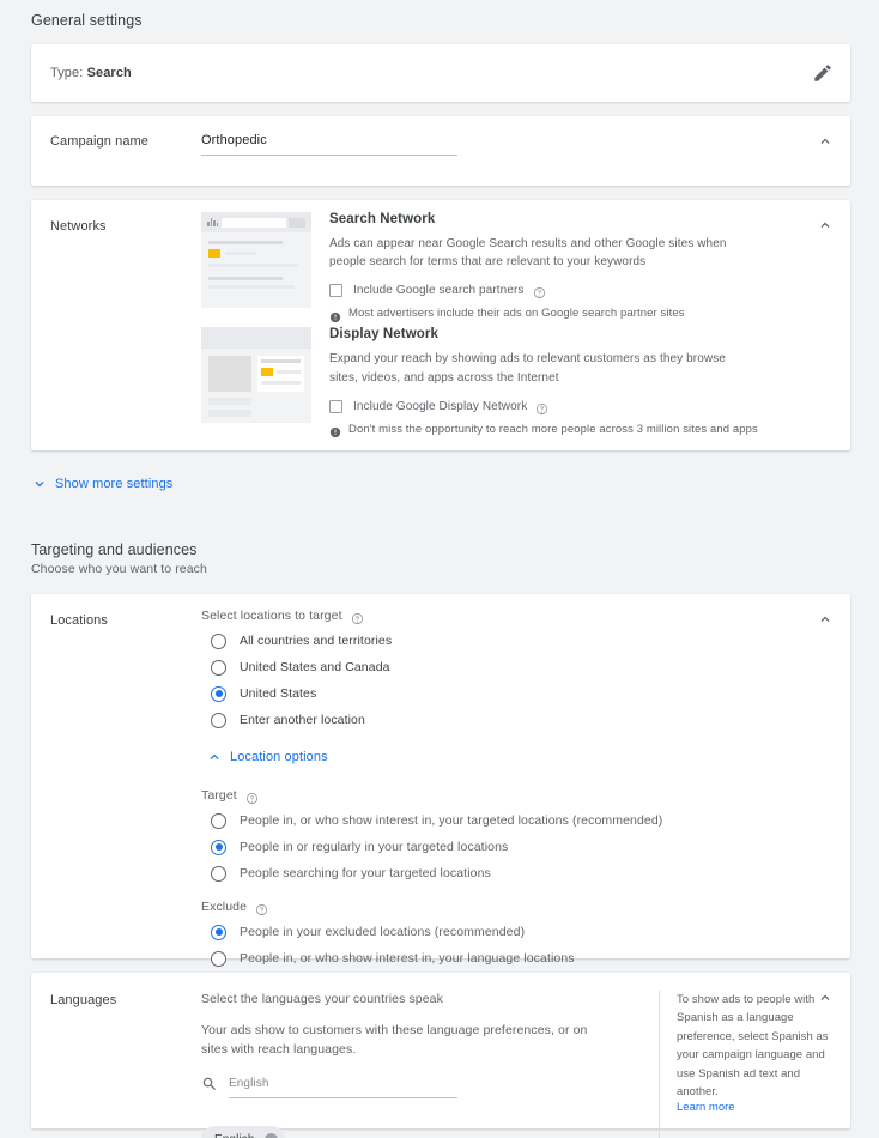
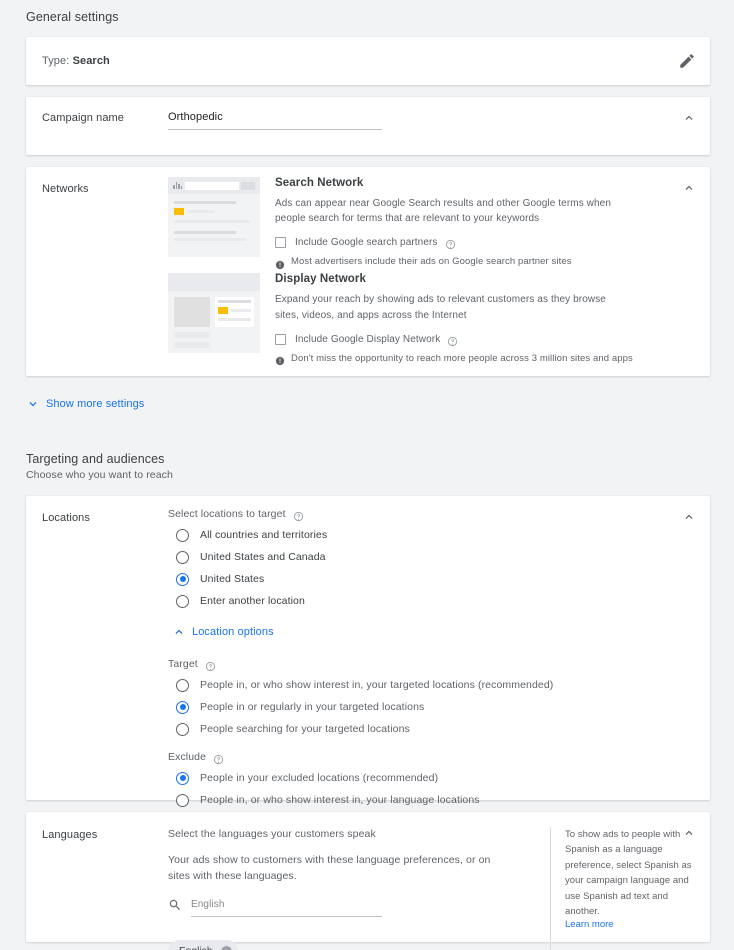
  General settings
  Type: Search
  Campaign name
  Orthopedic
  Networks
  Search Network
- Ads can appear near Google Search results and other Google sites when people search for terms that are relevant to your keywords
+ Ads can appear near Google Search results and other Google terms when people search for terms that are relevant to your keywords
  Include Google search partners
  Most advertisers include their ads on Google search partner sites
  Display Network
  Expand your reach by showing ads to relevant customers as they browse sites, videos, and apps across the Internet
  Include Google Display Network
  Don't miss the opportunity to reach more people across 3 million sites and apps
  Show more settings
  Targeting and audiences
  Choose who you want to reach
  Locations
  Select locations to target
  All countries and territories
  United States and Canada
  United States
  Enter another location
  Location options
  Target
  People in, or who show interest in, your targeted locations (recommended)
  People in or regularly in your targeted locations
  People searching for your targeted locations
  Exclude
  People in your excluded locations (recommended)
  People in, or who show interest in, your language locations
  Languages
- Select the languages your countries speak
+ Select the languages your customers speak
- Your ads show to customers with these language preferences, or on sites with reach languages.
+ Your ads show to customers with these language preferences, or on sites with these languages.
  English
  To show ads to people with Spanish as a language preference, select Spanish as your campaign language and use Spanish ad text and another.
  Learn more
